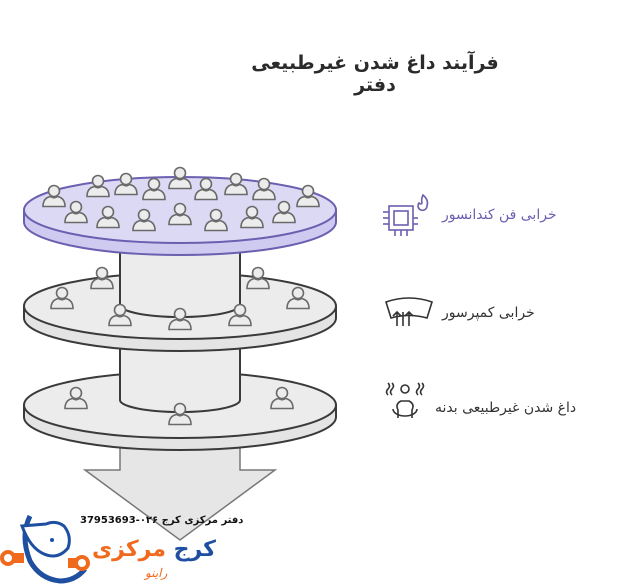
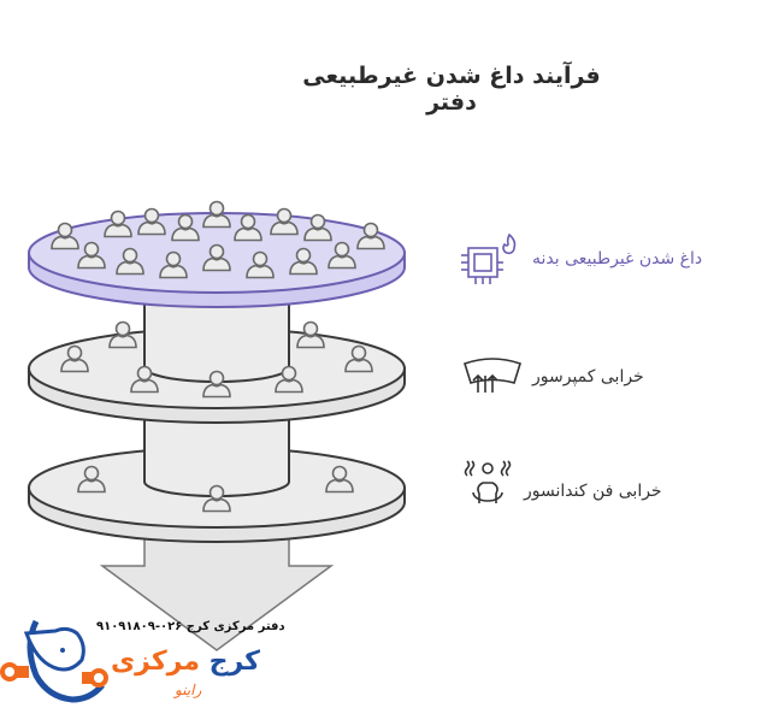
  فرآیند داغ شدن غیرطبیعی دفتر
- خرابی فن کندانسور
+ داغ شدن غیرطبیعی بدنه
  خرابی کمپرسور
- داغ شدن غیرطبیعی بدنه
+ خرابی فن کندانسور
- دفتر مرکزی کرج ۰۲۶-37953693
+ دفتر مرکزی کرج ۰۲۶-۹۱۰۹۱۸۰۹
  کرج مرکزی
  راینو
